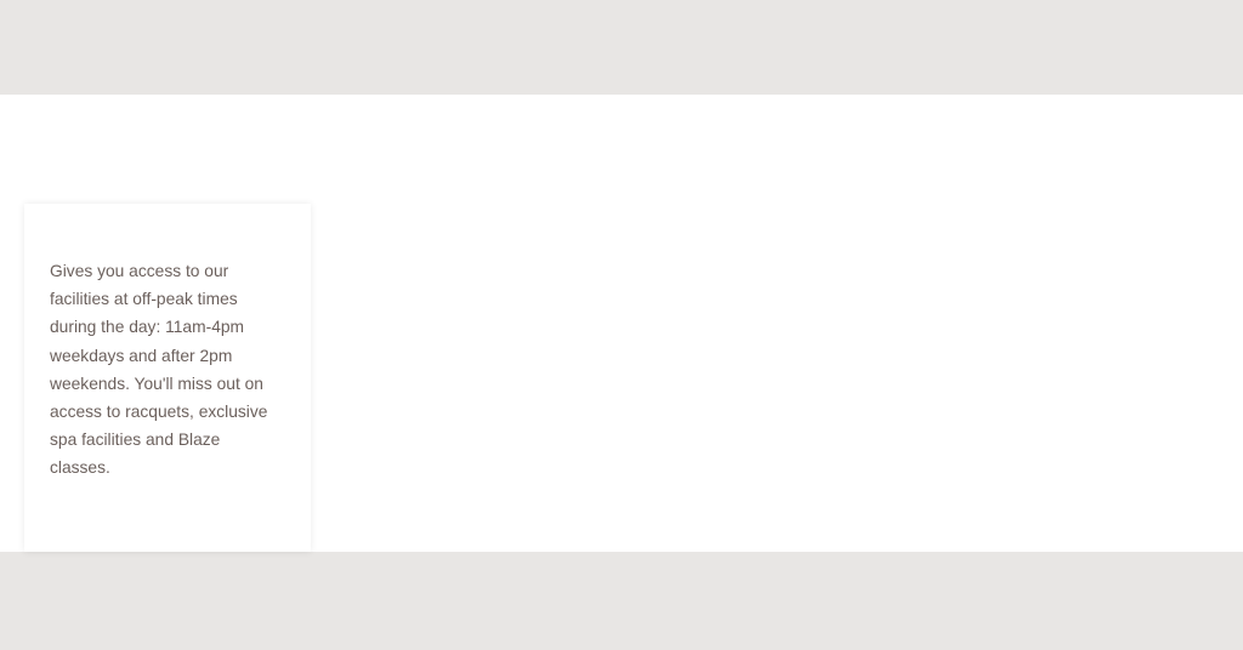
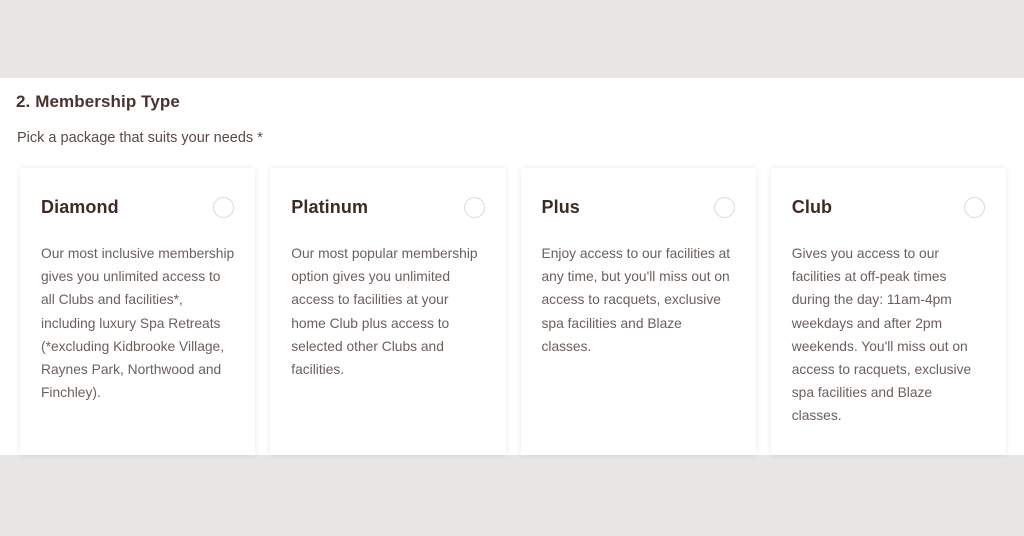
+ 2. Membership Type
+ Pick a package that suits your needs *
+ Diamond
+ Our most inclusive membership gives you unlimited access to all Clubs and facilities*, including luxury Spa Retreats (*excluding Kidbrooke Village, Raynes Park, Northwood and Finchley).
+ Platinum
+ Our most popular membership option gives you unlimited access to facilities at your home Club plus access to selected other Clubs and facilities.
+ Plus
+ Enjoy access to our facilities at any time, but you'll miss out on access to racquets, exclusive spa facilities and Blaze classes.
+ Club
  Gives you access to our facilities at off-peak times during the day: 11am-4pm weekdays and after 2pm weekends. You'll miss out on access to racquets, exclusive spa facilities and Blaze classes.
